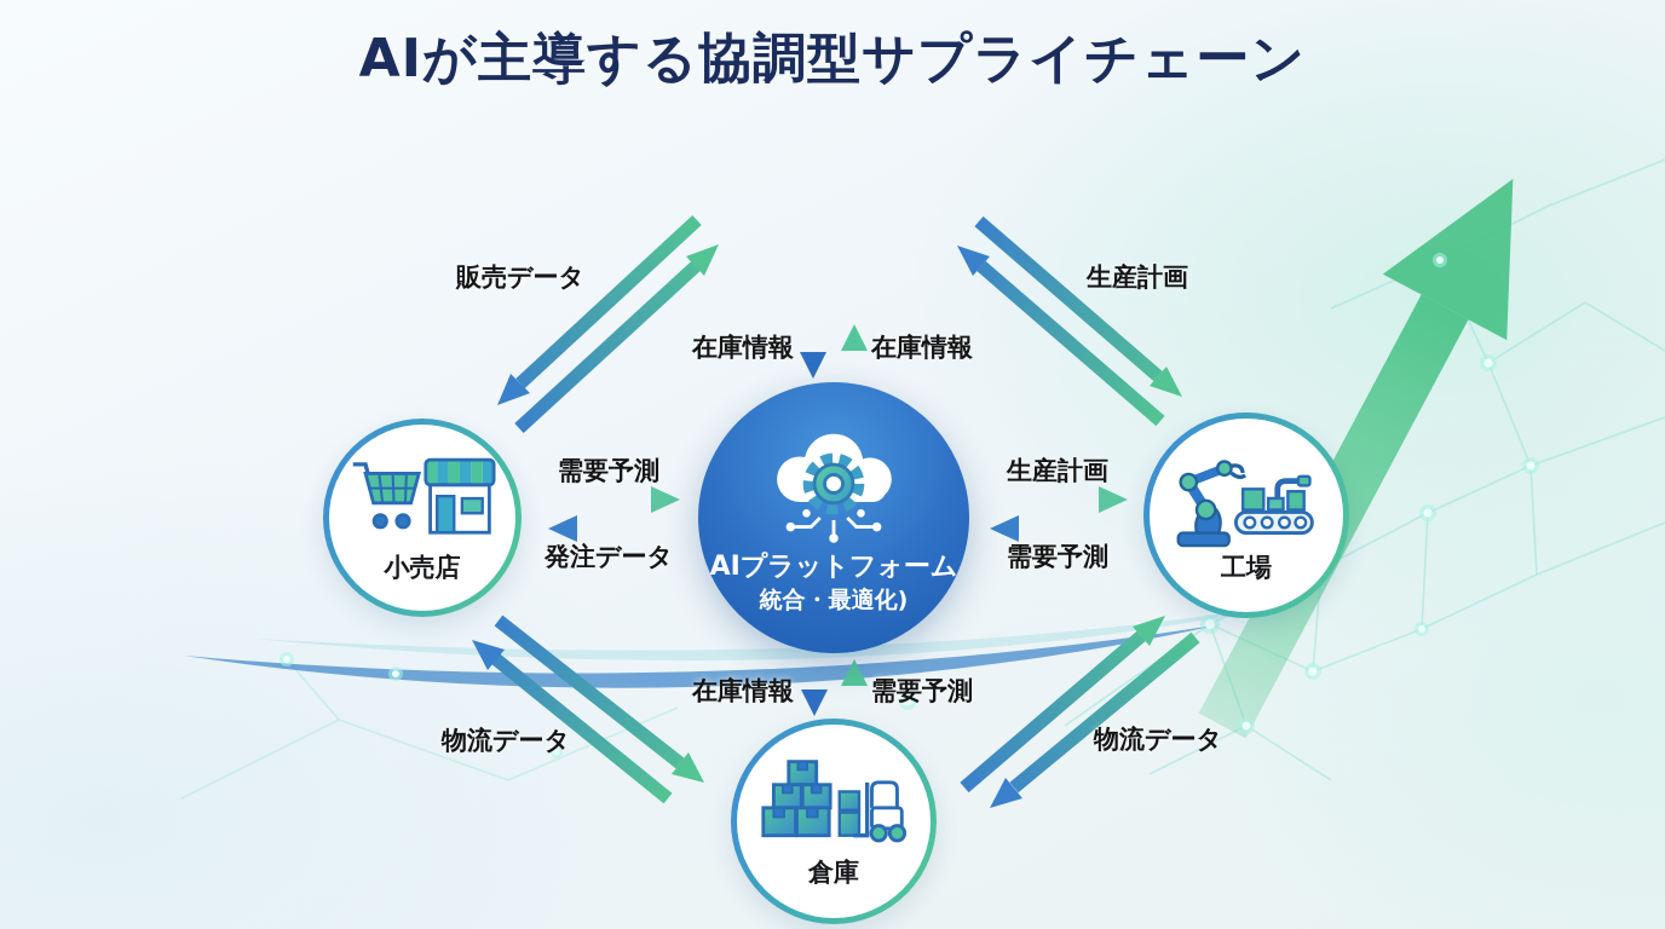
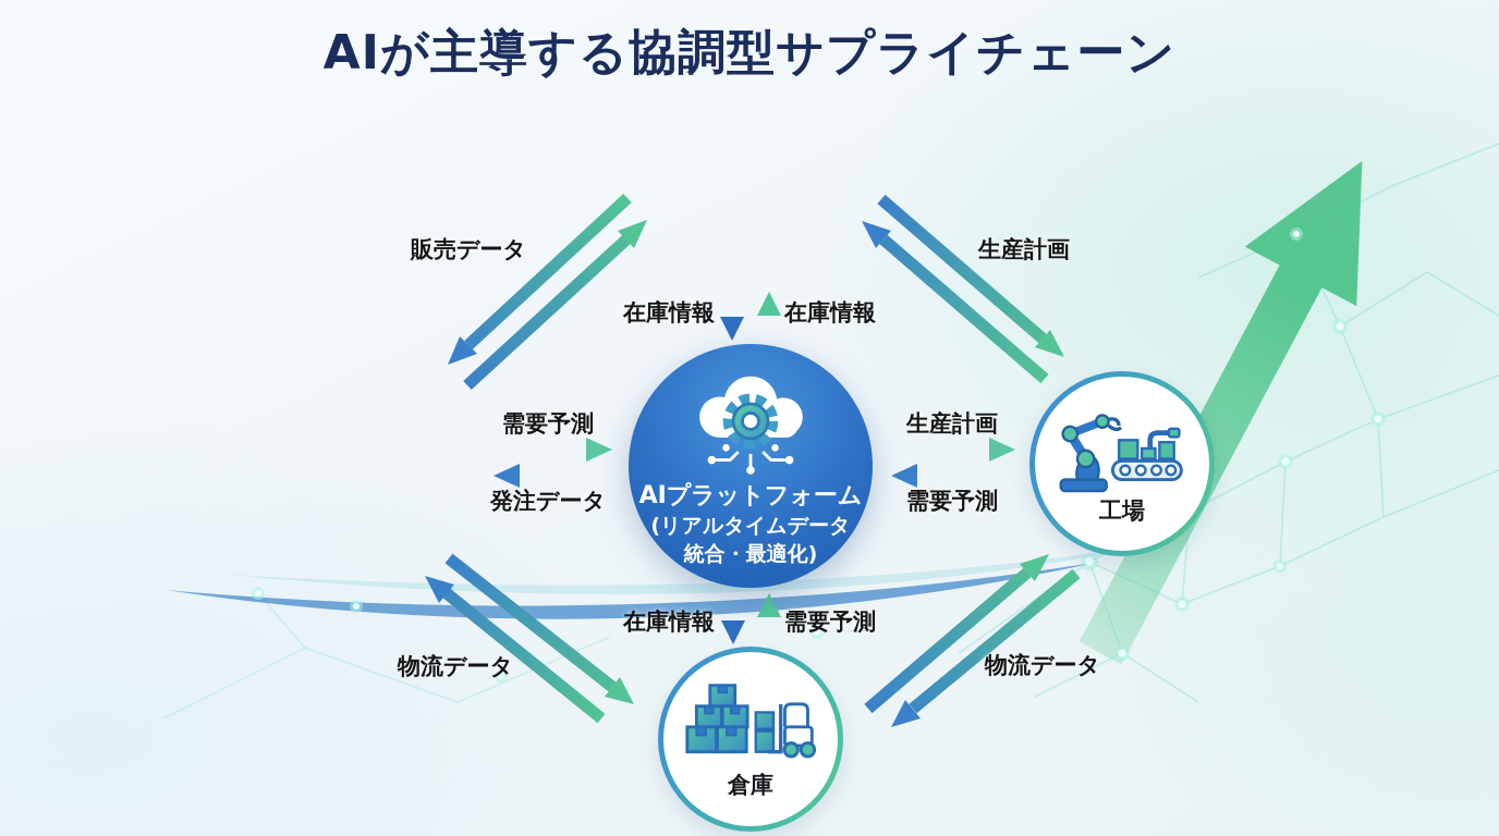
  AIが主導する協調型サプライチェーン
- 小売店
  工場
  倉庫
  AIプラットフォーム
+ (リアルタイムデータ
  統合・最適化)
  販売データ
  生産計画
  在庫情報
  在庫情報
  需要予測
  発注データ
  生産計画
  需要予測
  在庫情報
  需要予測
  物流データ
  物流データ
